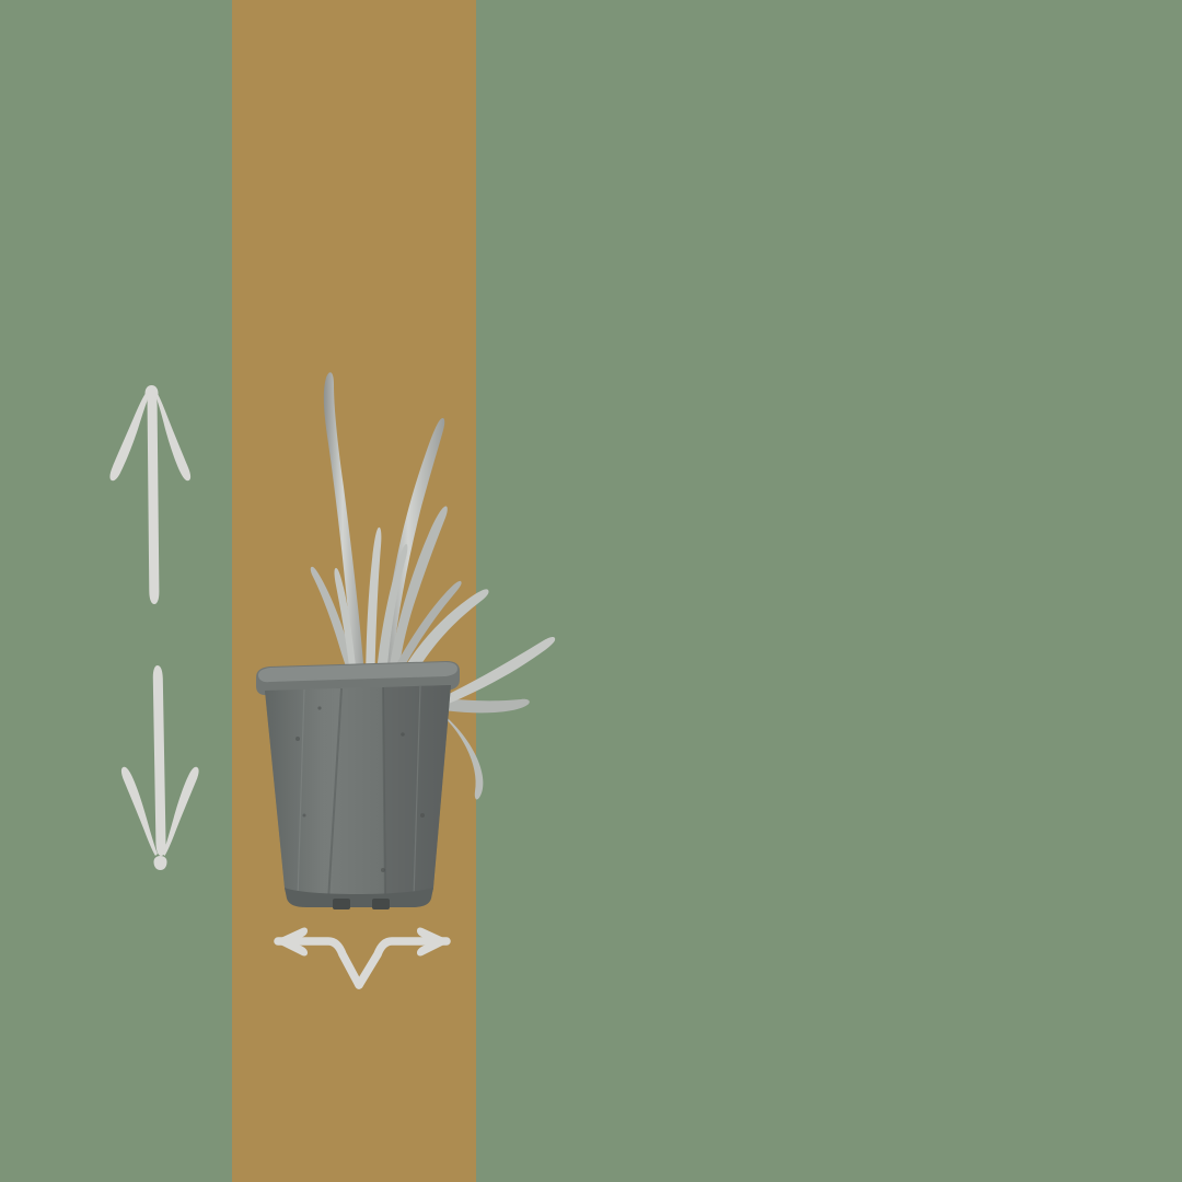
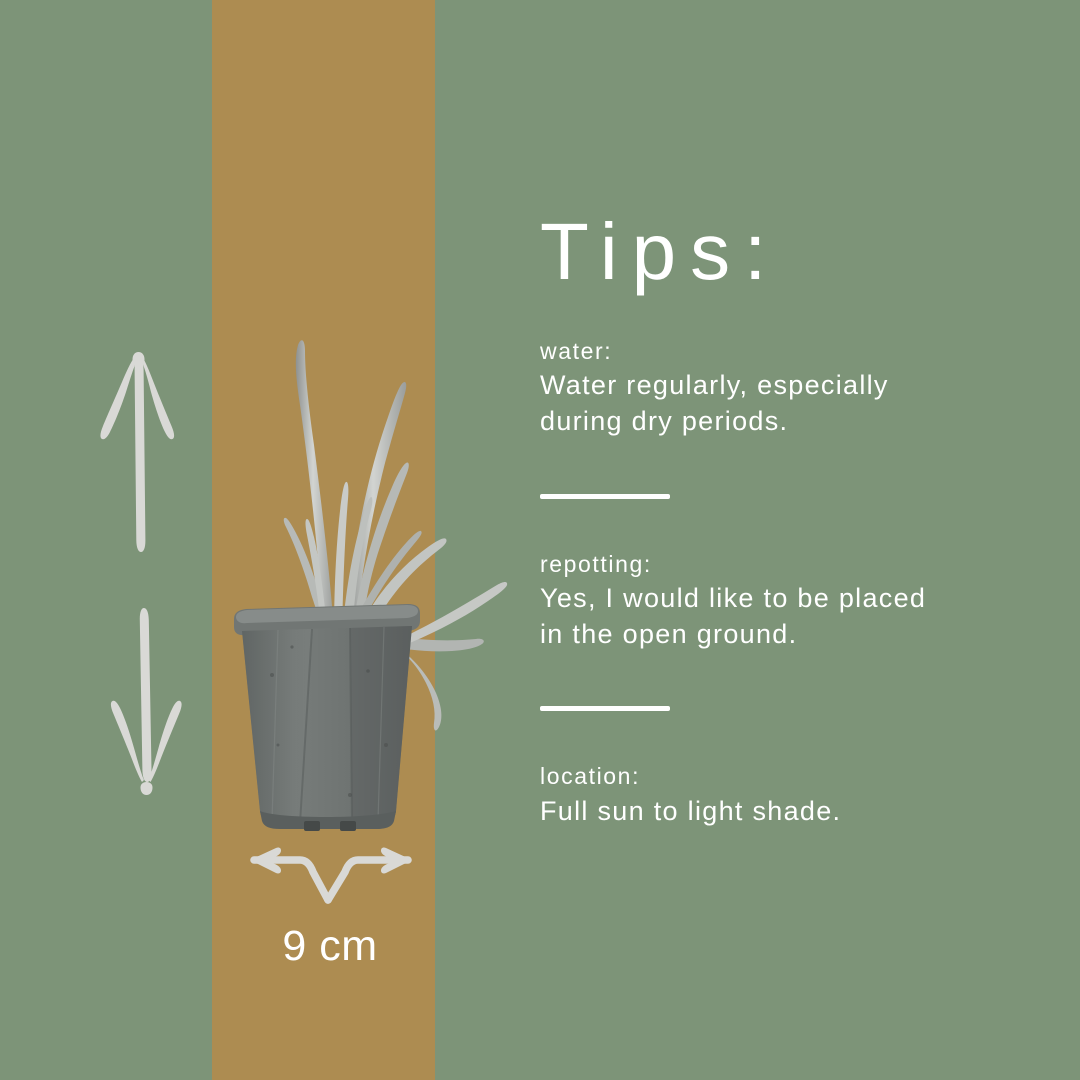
+ 9 cm
+ Tips:
+ water:
+ Water regularly, especially
+ during dry periods.
+ repotting:
+ Yes, I would like to be placed
+ in the open ground.
+ location:
+ Full sun to light shade.
